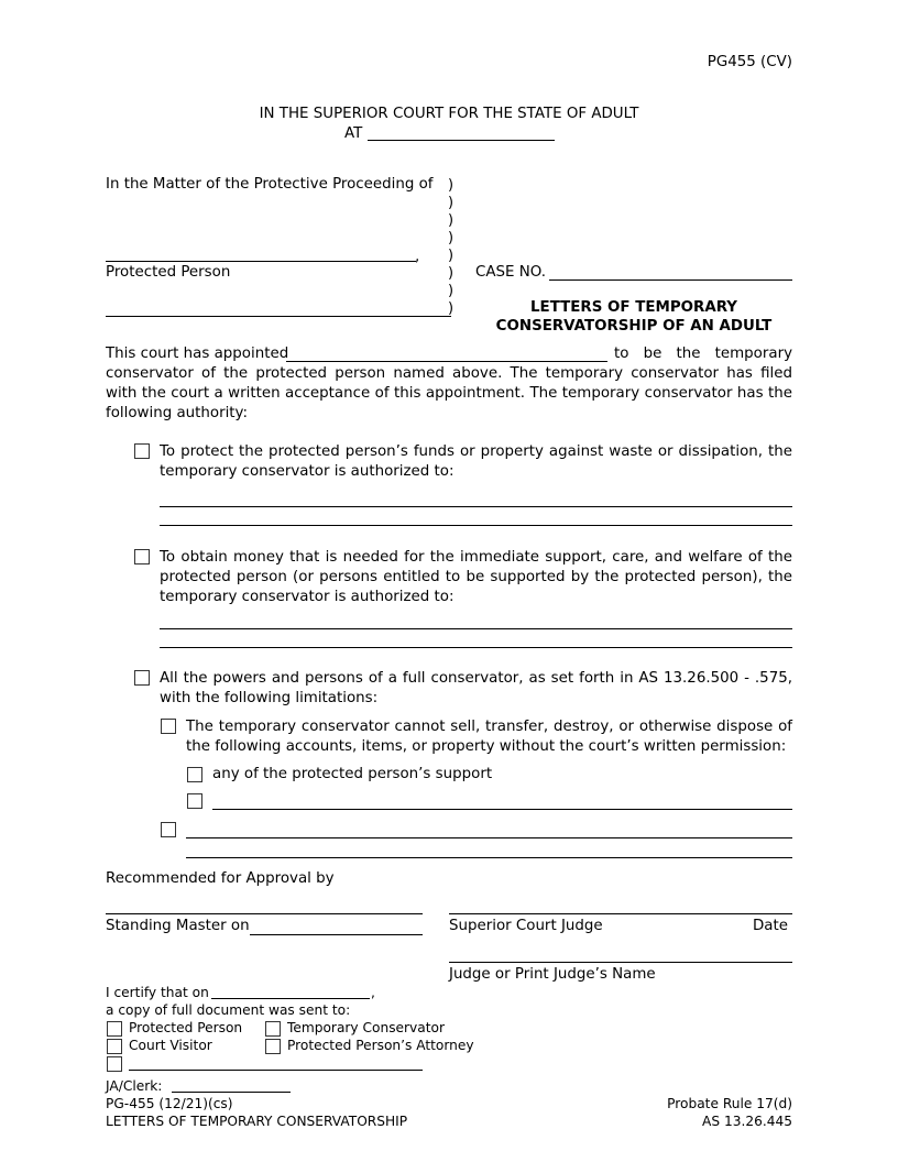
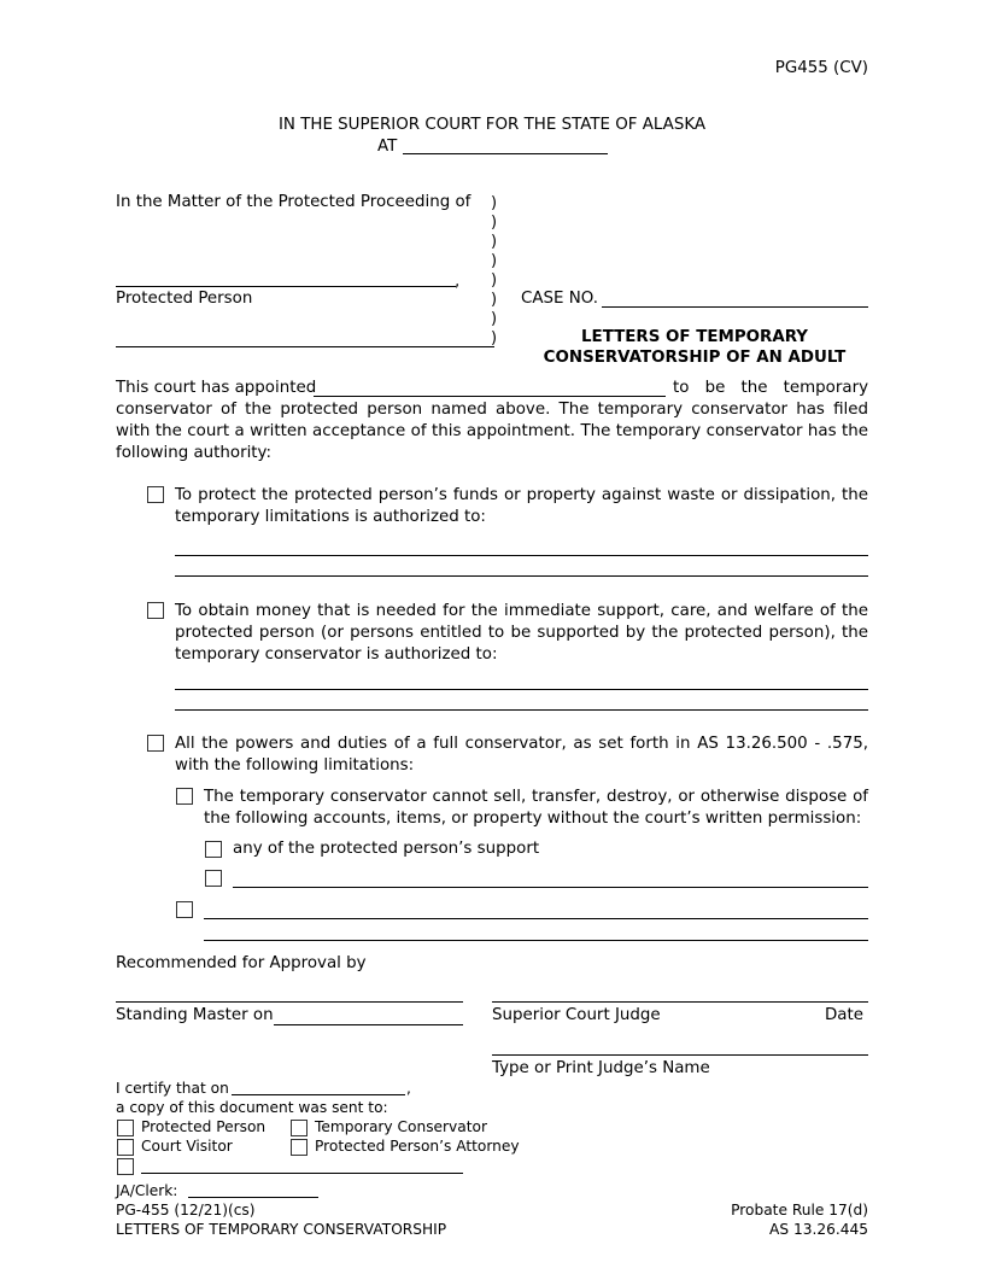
  PG455 (CV)
- IN THE SUPERIOR COURT FOR THE STATE OF ADULT
+ IN THE SUPERIOR COURT FOR THE STATE OF ALASKA
  AT
- In the Matter of the Protective Proceeding of
+ In the Matter of the Protected Proceeding of
  ,
  Protected Person
  )
  )
  )
  )
  )
  )
  )
  )
  CASE NO.
  LETTERS OF TEMPORARY
  CONSERVATORSHIP OF AN ADULT
  This court has appointed
  to be the temporary
  conservator of the protected person named above. The temporary conservator has filed with the court a written acceptance of this appointment. The temporary conservator has the following authority:
- To protect the protected person’s funds or property against waste or dissipation, the temporary conservator is authorized to:
+ To protect the protected person’s funds or property against waste or dissipation, the temporary limitations is authorized to:
  To obtain money that is needed for the immediate support, care, and welfare of the protected person (or persons entitled to be supported by the protected person), the temporary conservator is authorized to:
- All the powers and persons of a full conservator, as set forth in AS 13.26.500 - .575, with the following limitations:
+ All the powers and duties of a full conservator, as set forth in AS 13.26.500 - .575, with the following limitations:
  The temporary conservator cannot sell, transfer, destroy, or otherwise dispose of the following accounts, items, or property without the court’s written permission:
  any of the protected person’s support
  Recommended for Approval by
  Standing Master on
  Superior Court Judge
  Date
- Judge or Print Judge’s Name
+ Type or Print Judge’s Name
  I certify that on
  ,
- a copy of full document was sent to:
+ a copy of this document was sent to:
  Protected Person
  Temporary Conservator
  Court Visitor
  Protected Person’s Attorney
  JA/Clerk:
  PG-455 (12/21)(cs)
  LETTERS OF TEMPORARY CONSERVATORSHIP
  Probate Rule 17(d)
  AS 13.26.445
